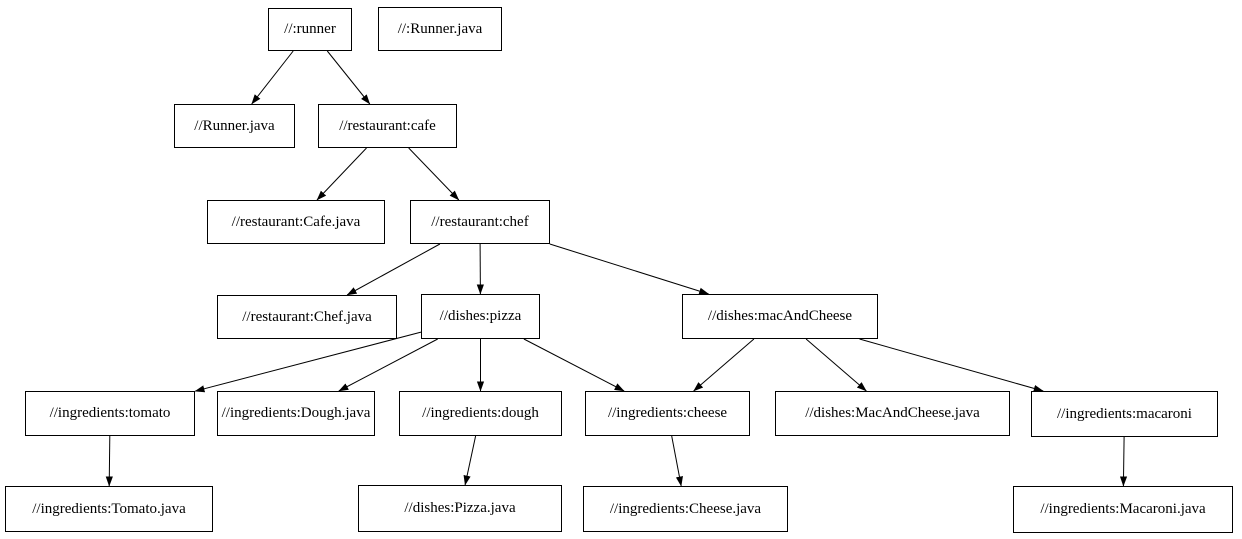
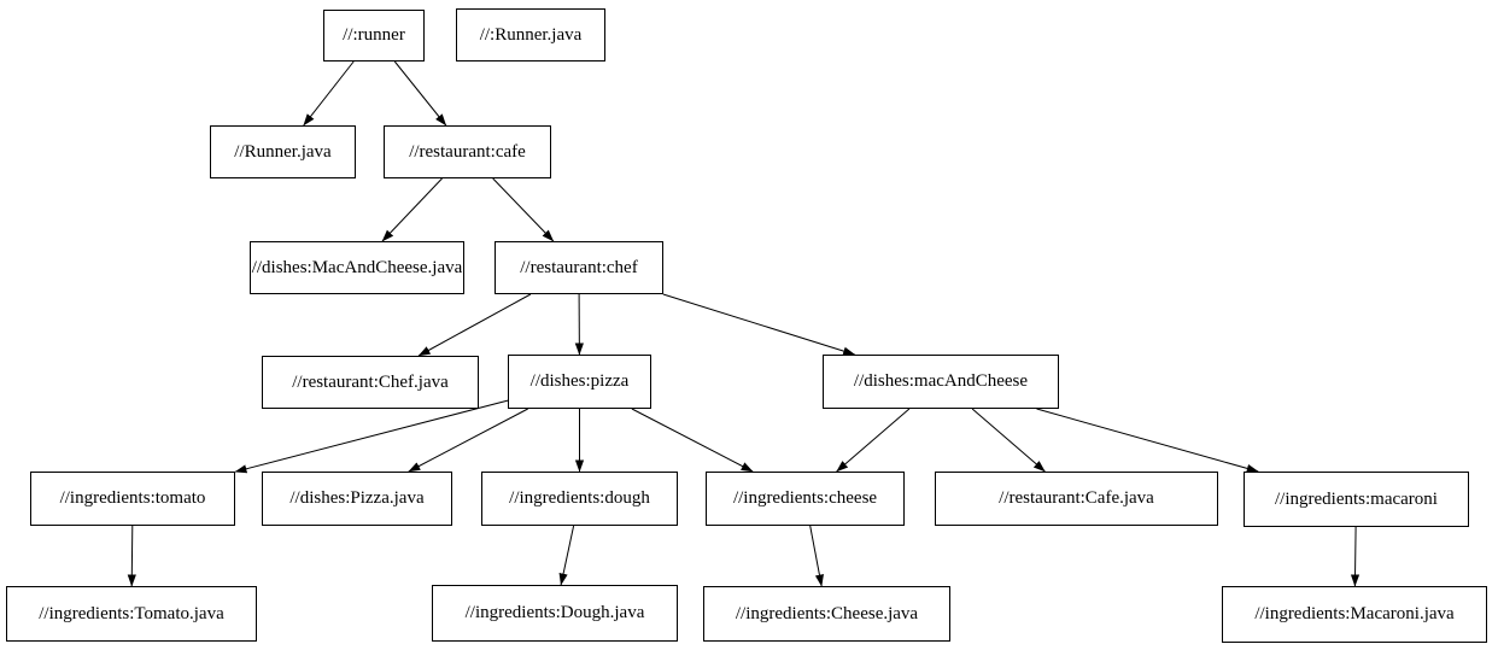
  //:runner
  //:Runner.java
  //Runner.java
  //restaurant:cafe
- //restaurant:Cafe.java
+ //dishes:MacAndCheese.java
  //restaurant:chef
  //restaurant:Chef.java
  //dishes:pizza
  //dishes:macAndCheese
  //ingredients:tomato
- //ingredients:Dough.java
+ //dishes:Pizza.java
  //ingredients:dough
  //ingredients:cheese
- //dishes:MacAndCheese.java
+ //restaurant:Cafe.java
  //ingredients:macaroni
  //ingredients:Tomato.java
- //dishes:Pizza.java
+ //ingredients:Dough.java
  //ingredients:Cheese.java
  //ingredients:Macaroni.java
